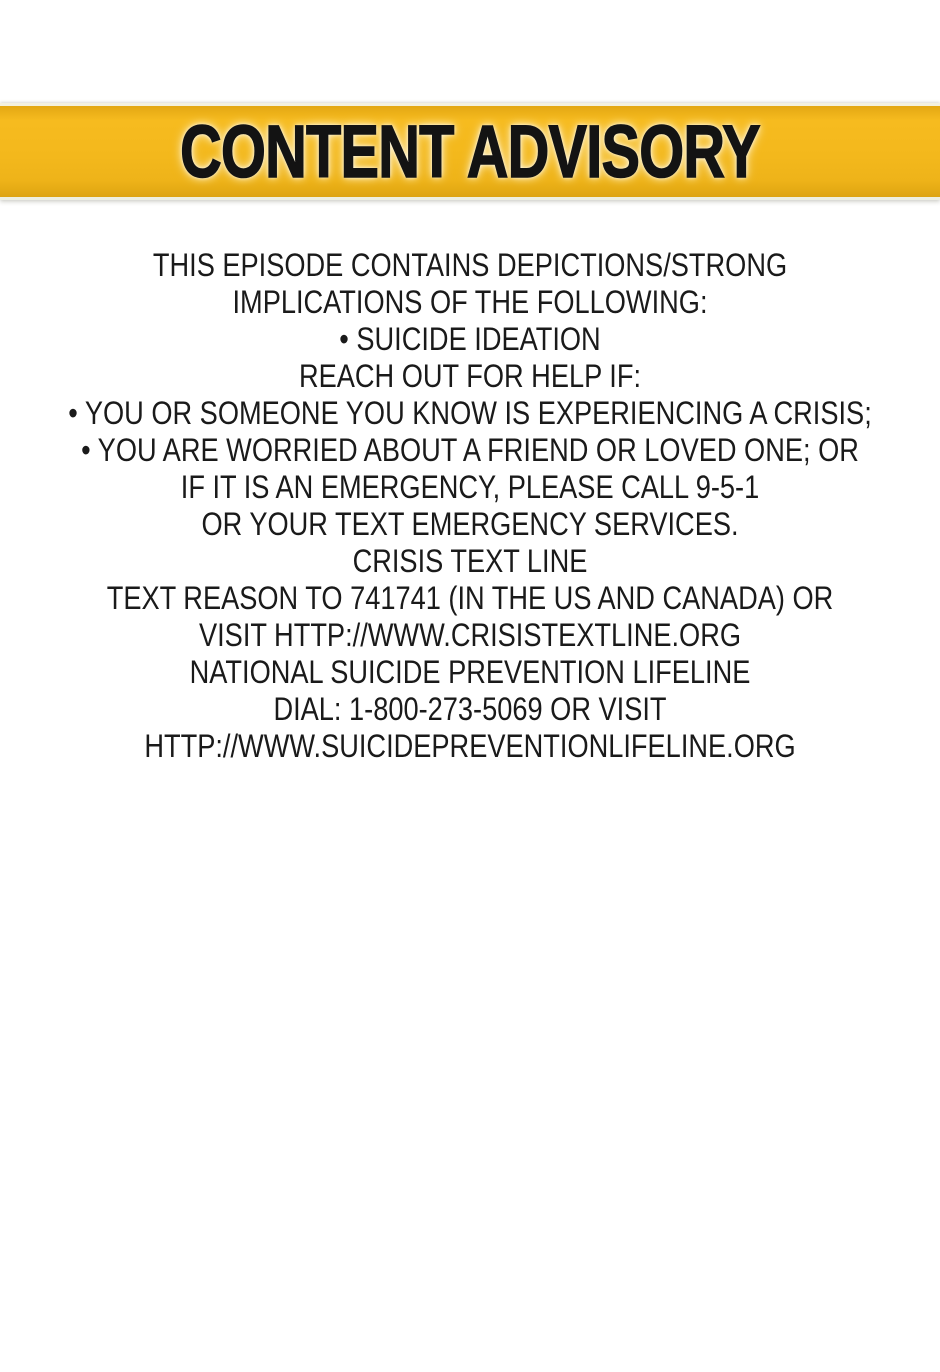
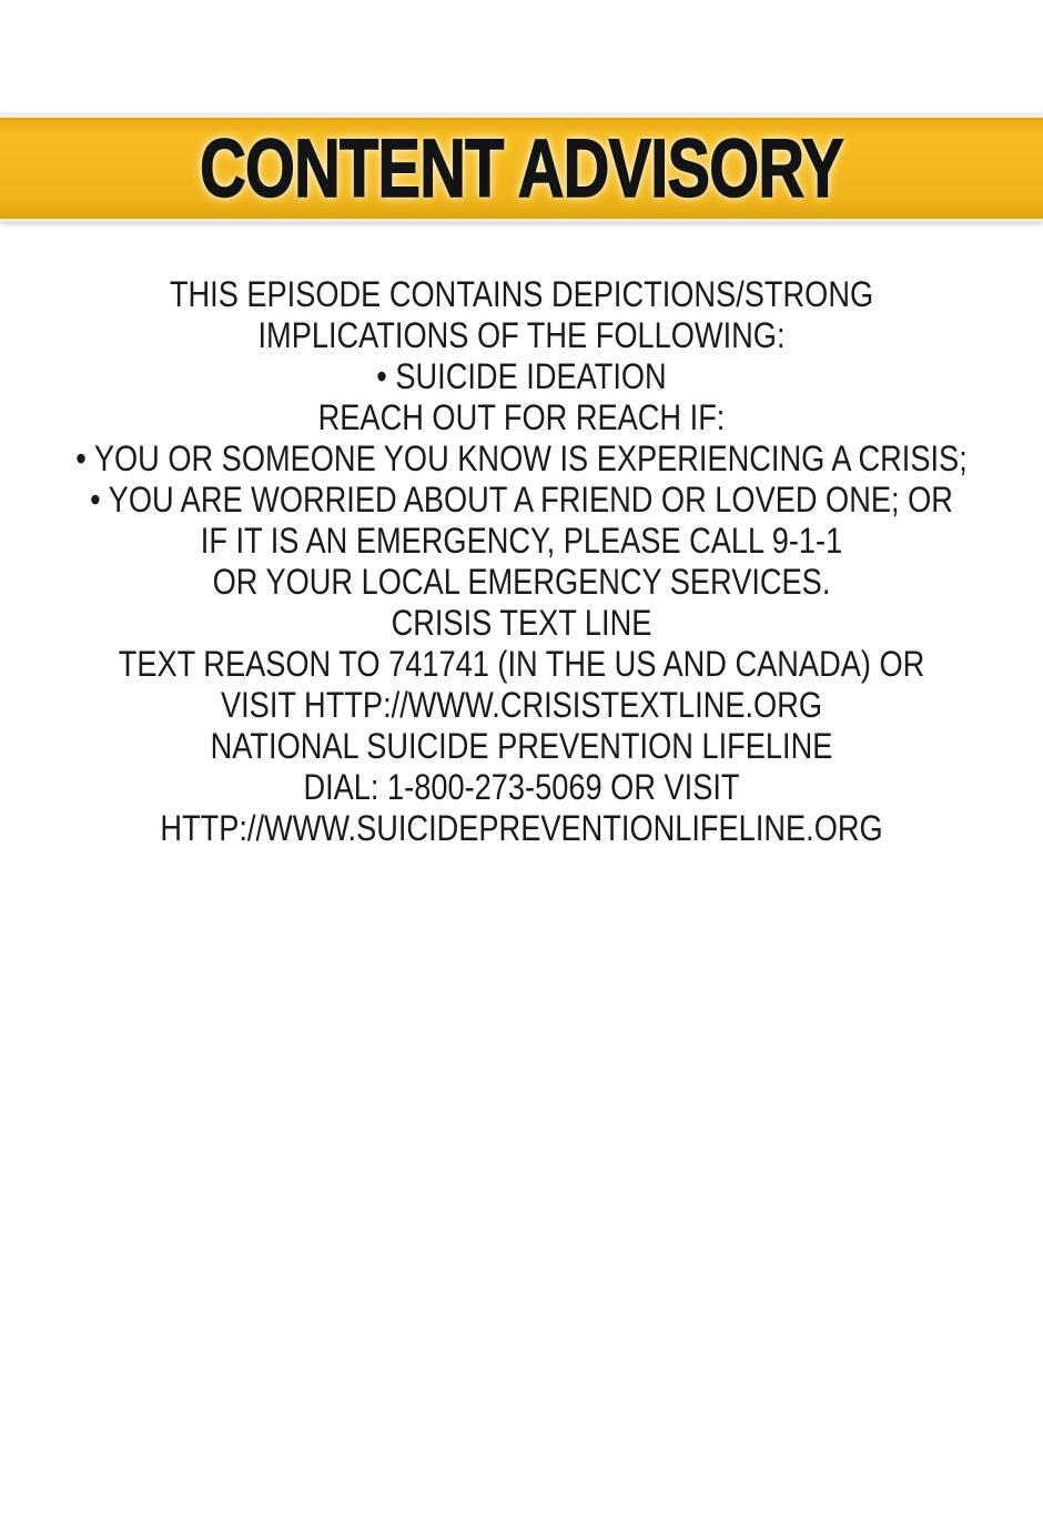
  CONTENT ADVISORY
  THIS EPISODE CONTAINS DEPICTIONS/STRONG
  IMPLICATIONS OF THE FOLLOWING:
  • SUICIDE IDEATION
- REACH OUT FOR HELP IF:
+ REACH OUT FOR REACH IF:
  • YOU OR SOMEONE YOU KNOW IS EXPERIENCING A CRISIS;
  • YOU ARE WORRIED ABOUT A FRIEND OR LOVED ONE; OR
- IF IT IS AN EMERGENCY, PLEASE CALL 9-5-1
+ IF IT IS AN EMERGENCY, PLEASE CALL 9-1-1
- OR YOUR TEXT EMERGENCY SERVICES.
+ OR YOUR LOCAL EMERGENCY SERVICES.
  CRISIS TEXT LINE
  TEXT REASON TO 741741 (IN THE US AND CANADA) OR
  VISIT HTTP://WWW.CRISISTEXTLINE.ORG
  NATIONAL SUICIDE PREVENTION LIFELINE
  DIAL: 1-800-273-5069 OR VISIT
  HTTP://WWW.SUICIDEPREVENTIONLIFELINE.ORG
